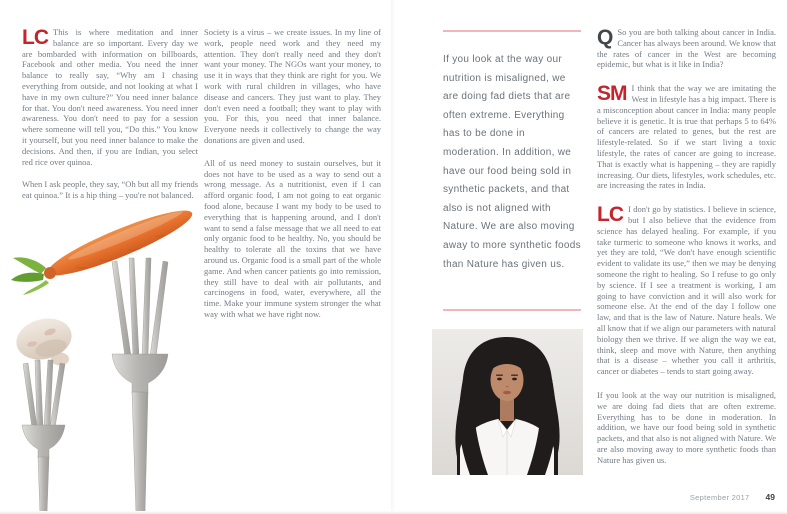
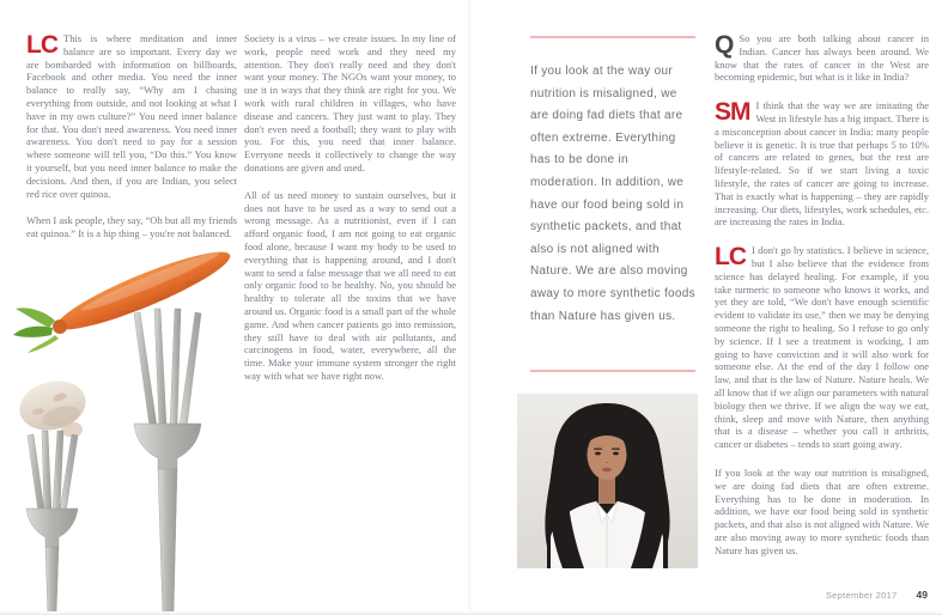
  LC
  This is where meditation and inner balance are so important. Every day we are bombarded with information on billboards, Facebook and other media. You need the inner balance to really say, “Why am I chasing everything from outside, and not looking at what I have in my own culture?” You need inner balance for that. You don't need awareness. You need inner awareness. You don't need to pay for a session where someone will tell you, “Do this.” You know it yourself, but you need inner balance to make the decisions. And then, if you are Indian, you select red rice over quinoa.
  When I ask people, they say, “Oh but all my friends eat quinoa.” It is a hip thing – you're not balanced.
  Society is a virus – we create issues. In my line of work, people need work and they need my attention. They don't really need and they don't want your money. The NGOs want your money, to use it in ways that they think are right for you. We work with rural children in villages, who have disease and cancers. They just want to play. They don't even need a football; they want to play with you. For this, you need that inner balance. Everyone needs it collectively to change the way donations are given and used.
- All of us need money to sustain ourselves, but it does not have to be used as a way to send out a wrong message. As a nutritionist, even if I can afford organic food, I am not going to eat organic food alone, because I want my body to be used to everything that is happening around, and I don't want to send a false message that we all need to eat only organic food to be healthy. No, you should be healthy to tolerate all the toxins that we have around us. Organic food is a small part of the whole game. And when cancer patients go into remission, they still have to deal with air pollutants, and carcinogens in food, water, everywhere, all the time. Make your immune system stronger the what way with what we have right now.
+ All of us need money to sustain ourselves, but it does not have to be used as a way to send out a wrong message. As a nutritionist, even if I can afford organic food, I am not going to eat organic food alone, because I want my body to be used to everything that is happening around, and I don't want to send a false message that we all need to eat only organic food to be healthy. No, you should be healthy to tolerate all the toxins that we have around us. Organic food is a small part of the whole game. And when cancer patients go into remission, they still have to deal with air pollutants, and carcinogens in food, water, everywhere, all the time. Make your immune system stronger the right way with what we have right now.
  If you look at the way our nutrition is misaligned, we are doing fad diets that are often extreme. Everything has to be done in moderation. In addition, we have our food being sold in synthetic packets, and that also is not aligned with Nature. We are also moving away to more synthetic foods than Nature has given us.
  Q
- So you are both talking about cancer in India. Cancer has always been around. We know that the rates of cancer in the West are becoming epidemic, but what is it like in India?
+ So you are both talking about cancer in Indian. Cancer has always been around. We know that the rates of cancer in the West are becoming epidemic, but what is it like in India?
  SM
- I think that the way we are imitating the West in lifestyle has a big impact. There is a misconception about cancer in India: many people believe it is genetic. It is true that perhaps 5 to 64% of cancers are related to genes, but the rest are lifestyle-related. So if we start living a toxic lifestyle, the rates of cancer are going to increase. That is exactly what is happening – they are rapidly increasing. Our diets, lifestyles, work schedules, etc. are increasing the rates in India.
+ I think that the way we are imitating the West in lifestyle has a big impact. There is a misconception about cancer in India: many people believe it is genetic. It is true that perhaps 5 to 10% of cancers are related to genes, but the rest are lifestyle-related. So if we start living a toxic lifestyle, the rates of cancer are going to increase. That is exactly what is happening – they are rapidly increasing. Our diets, lifestyles, work schedules, etc. are increasing the rates in India.
  LC
  I don't go by statistics. I believe in science, but I also believe that the evidence from science has delayed healing. For example, if you take turmeric to someone who knows it works, and yet they are told, “We don't have enough scientific evident to validate its use,” then we may be denying someone the right to healing. So I refuse to go only by science. If I see a treatment is working, I am going to have conviction and it will also work for someone else. At the end of the day I follow one law, and that is the law of Nature. Nature heals. We all know that if we align our parameters with natural biology then we thrive. If we align the way we eat, think, sleep and move with Nature, then anything that is a disease – whether you call it arthritis, cancer or diabetes – tends to start going away.
  If you look at the way our nutrition is misaligned, we are doing fad diets that are often extreme. Everything has to be done in moderation. In addition, we have our food being sold in synthetic packets, and that also is not aligned with Nature. We are also moving away to more synthetic foods than Nature has given us.
  September 2017
  49
